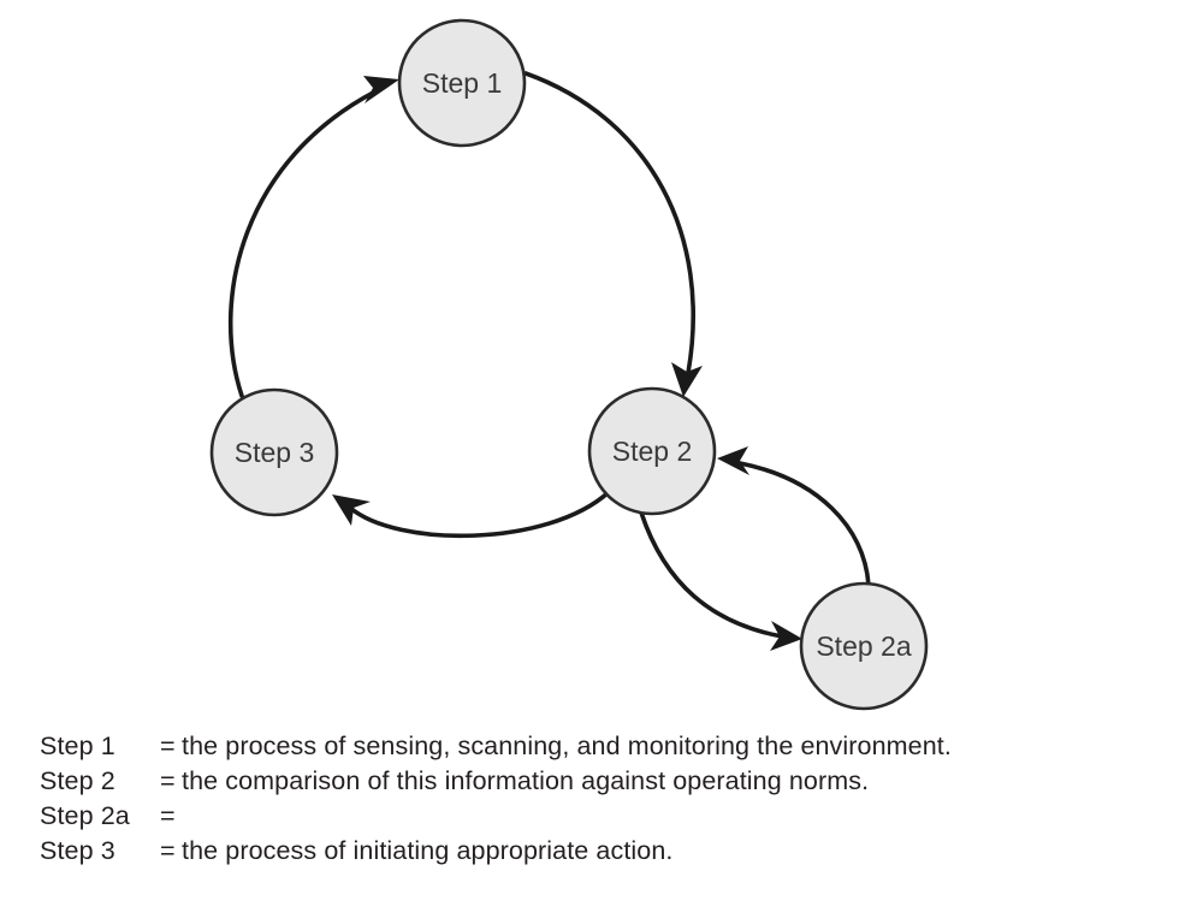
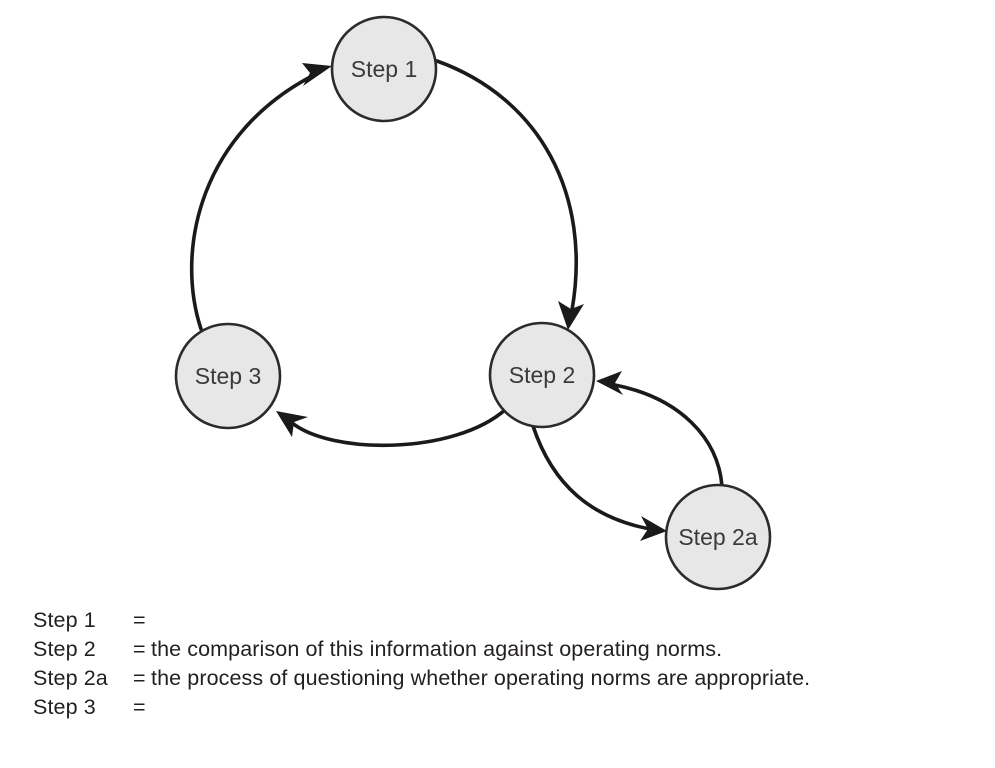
  Step 1
  Step 2
  Step 3
  Step 2a
  Step 1
  =
- the process of sensing, scanning, and monitoring the environment.
  Step 2
  =
  the comparison of this information against operating norms.
  Step 2a
  =
+ the process of questioning whether operating norms are appropriate.
  Step 3
  =
- the process of initiating appropriate action.
